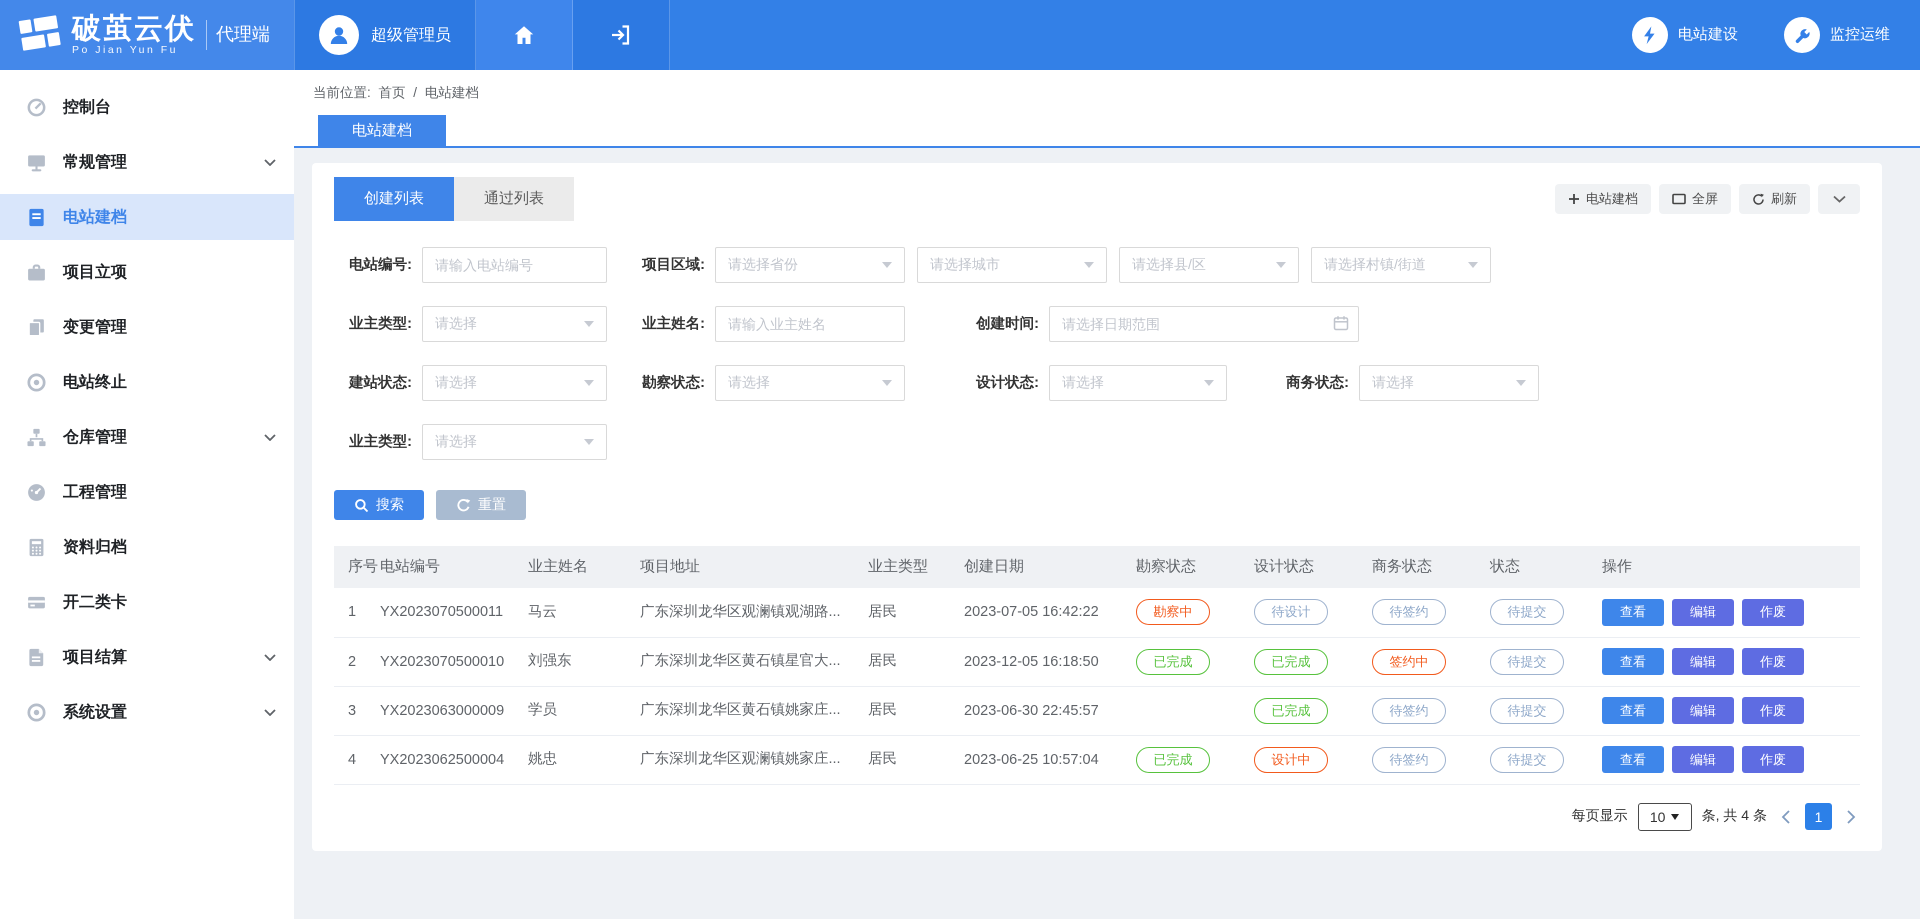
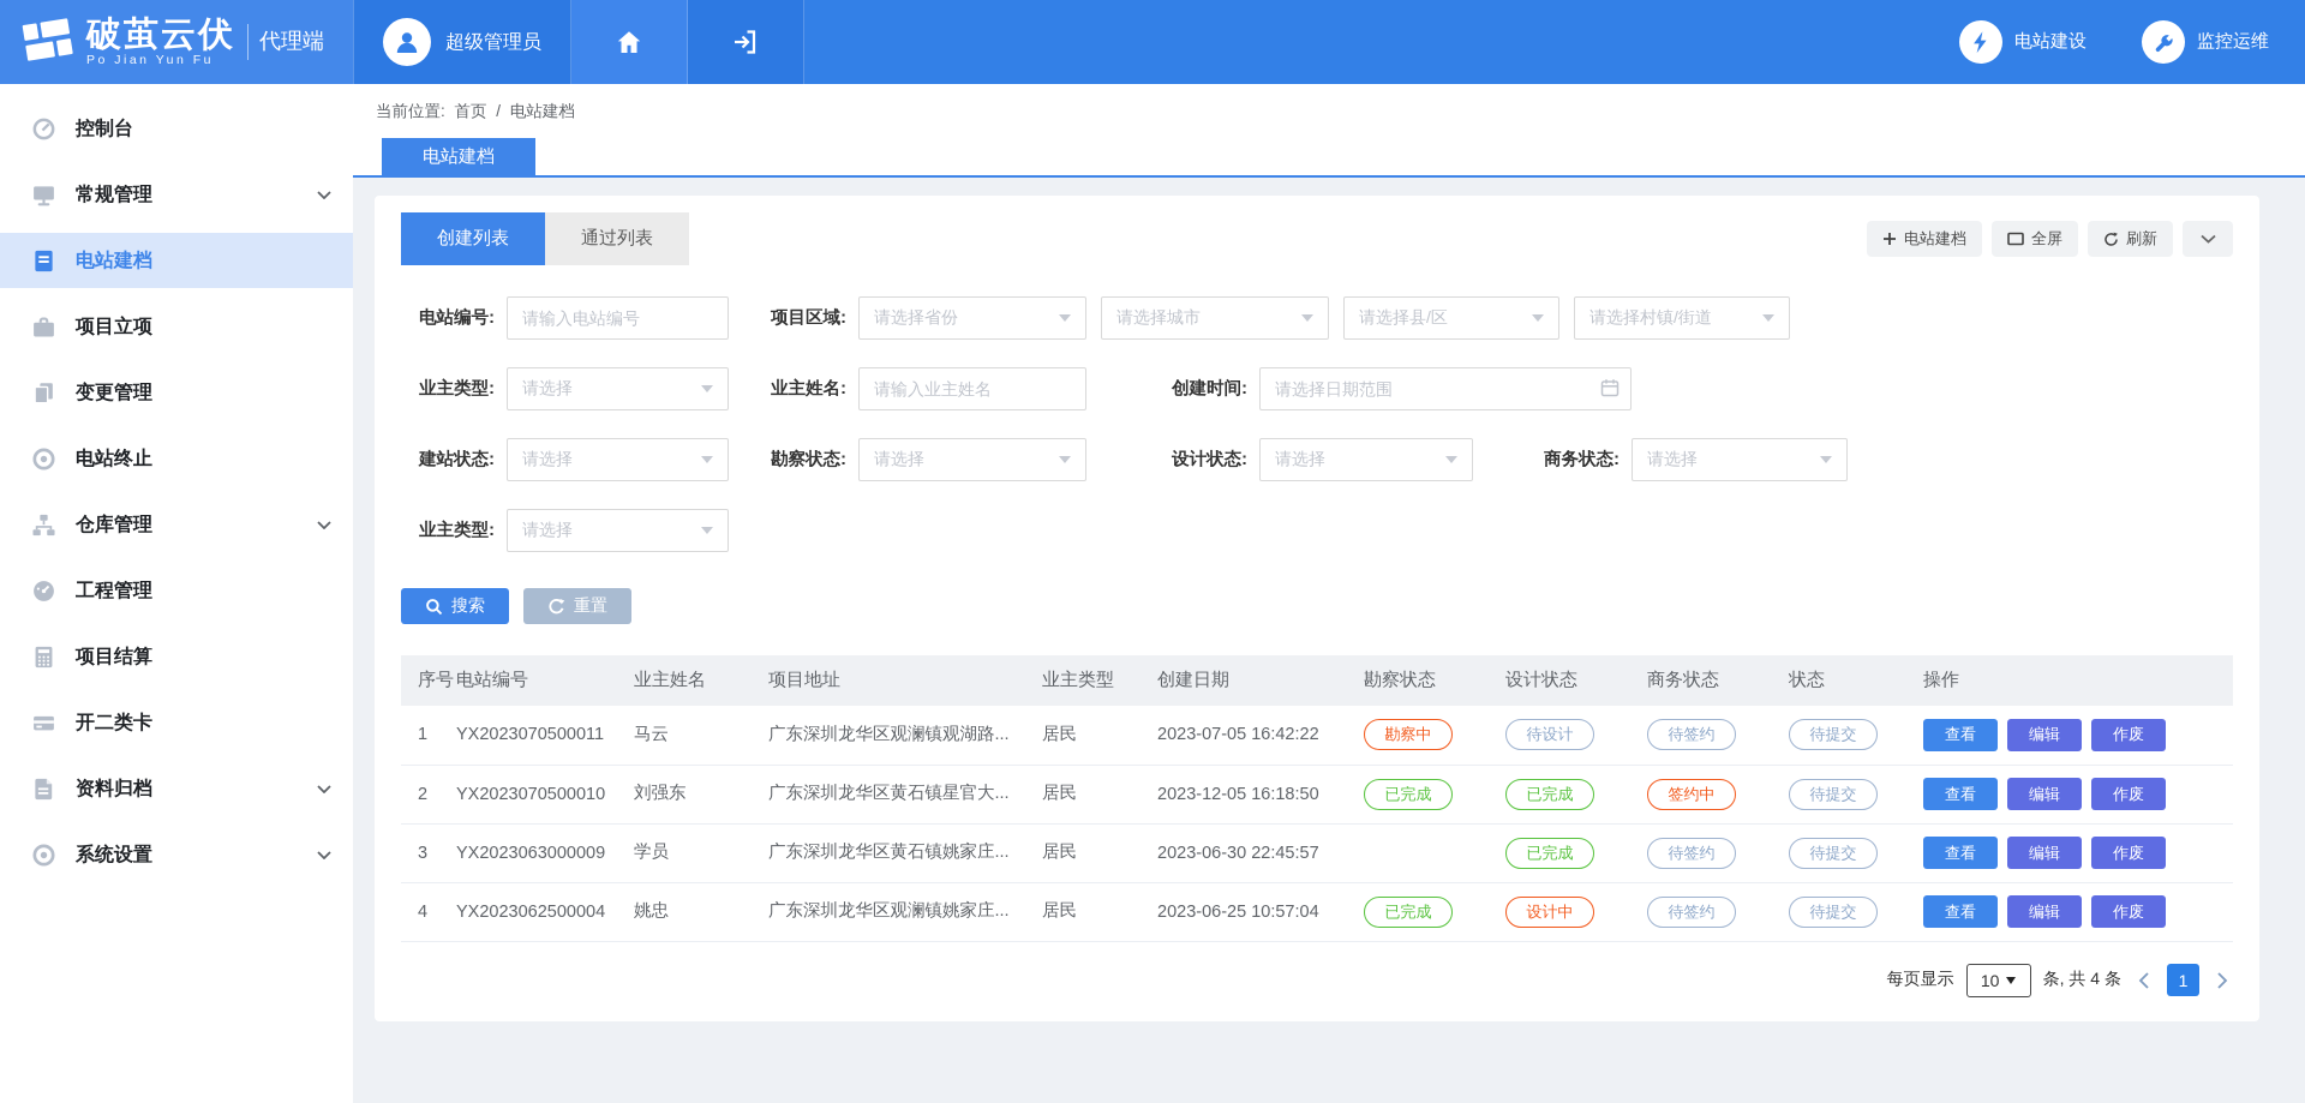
  破茧云伏
  Po Jian Yun Fu
  代理端
  超级管理员
  电站建设
  监控运维
  控制台
  常规管理
  电站建档
  项目立项
  变更管理
  电站终止
  仓库管理
  工程管理
- 资料归档
+ 项目结算
  开二类卡
- 项目结算
+ 资料归档
  系统设置
  当前位置: 首页 / 电站建档
  电站建档
  创建列表
  通过列表
  电站建档
  全屏
  刷新
  电站编号:
  请输入电站编号
  项目区域:
  请选择省份
  请选择城市
  请选择县/区
  请选择村镇/街道
  业主类型:
  请选择
  业主姓名:
  请输入业主姓名
  创建时间:
  请选择日期范围
  建站状态:
  请选择
  勘察状态:
  请选择
  设计状态:
  请选择
  商务状态:
  请选择
  业主类型:
  请选择
  搜索
  重置
  序号	电站编号	业主姓名	项目地址	业主类型	创建日期	勘察状态	设计状态	商务状态	状态	操作
  1	YX2023070500011	马云	广东深圳龙华区观澜镇观湖路...	居民	2023-07-05 16:42:22	勘察中	待设计	待签约	待提交	查看 编辑 作废
  2	YX2023070500010	刘强东	广东深圳龙华区黄石镇星官大...	居民	2023-12-05 16:18:50	已完成	已完成	签约中	待提交	查看 编辑 作废
  3	YX2023063000009	学员	广东深圳龙华区黄石镇姚家庄...	居民	2023-06-30 22:45:57		已完成	待签约	待提交	查看 编辑 作废
  4	YX2023062500004	姚忠	广东深圳龙华区观澜镇姚家庄...	居民	2023-06-25 10:57:04	已完成	设计中	待签约	待提交	查看 编辑 作废
  每页显示
  10
  条, 共 4 条
  1
